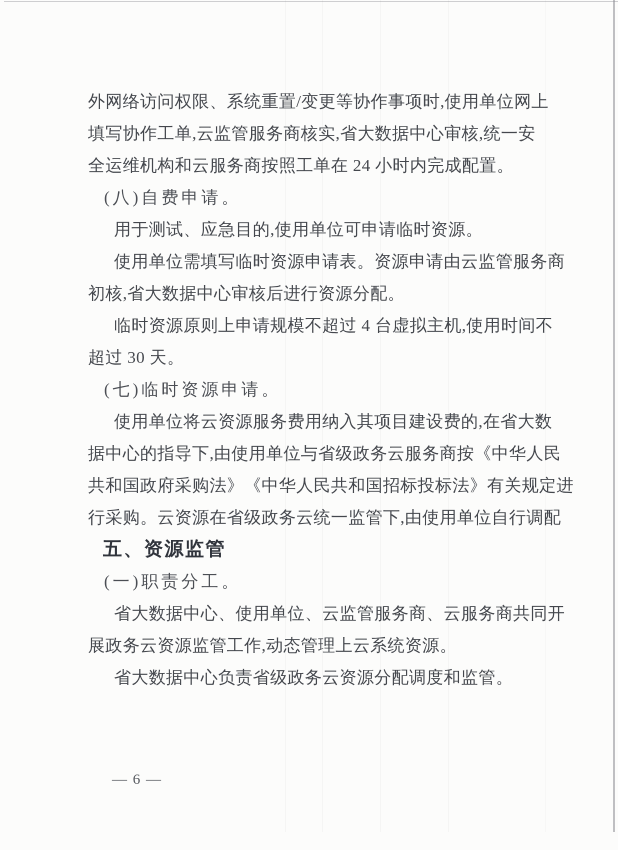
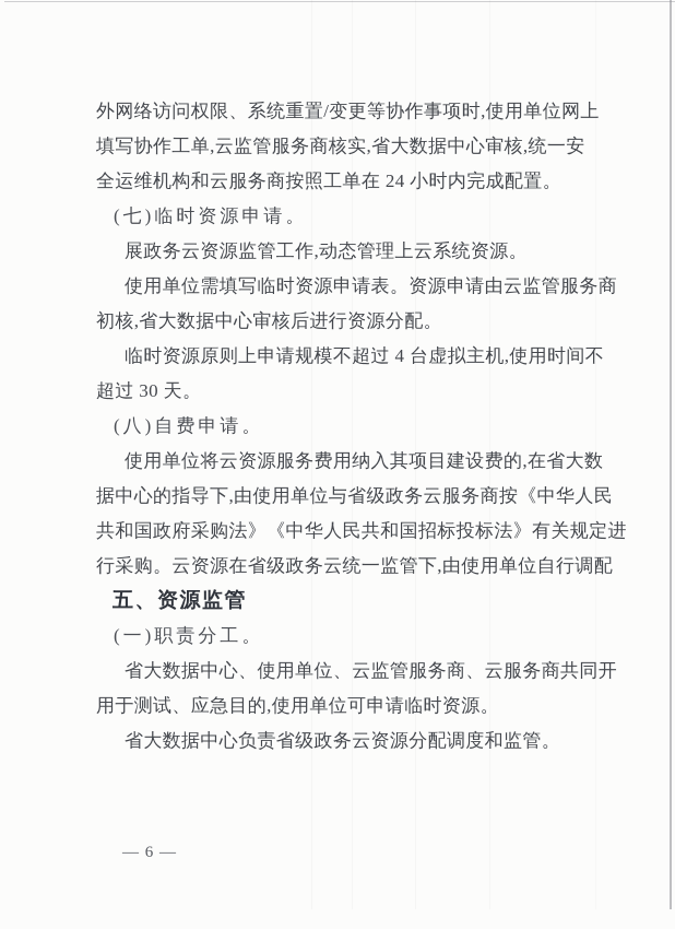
  外网络访问权限、系统重置/变更等协作事项时,使用单位网上
  填写协作工单,云监管服务商核实,省大数据中心审核,统一安
  全运维机构和云服务商按照工单在 24 小时内完成配置。
- (八)自费申请。
+ (七)临时资源申请。
- 用于测试、应急目的,使用单位可申请临时资源。
+ 展政务云资源监管工作,动态管理上云系统资源。
  使用单位需填写临时资源申请表。资源申请由云监管服务商
  初核,省大数据中心审核后进行资源分配。
  临时资源原则上申请规模不超过 4 台虚拟主机,使用时间不
  超过 30 天。
- (七)临时资源申请。
+ (八)自费申请。
  使用单位将云资源服务费用纳入其项目建设费的,在省大数
  据中心的指导下,由使用单位与省级政务云服务商按《中华人民
  共和国政府采购法》《中华人民共和国招标投标法》有关规定进
  行采购。云资源在省级政务云统一监管下,由使用单位自行调配
  五、资源监管
  (一)职责分工。
  省大数据中心、使用单位、云监管服务商、云服务商共同开
- 展政务云资源监管工作,动态管理上云系统资源。
+ 用于测试、应急目的,使用单位可申请临时资源。
  省大数据中心负责省级政务云资源分配调度和监管。
  — 6 —
